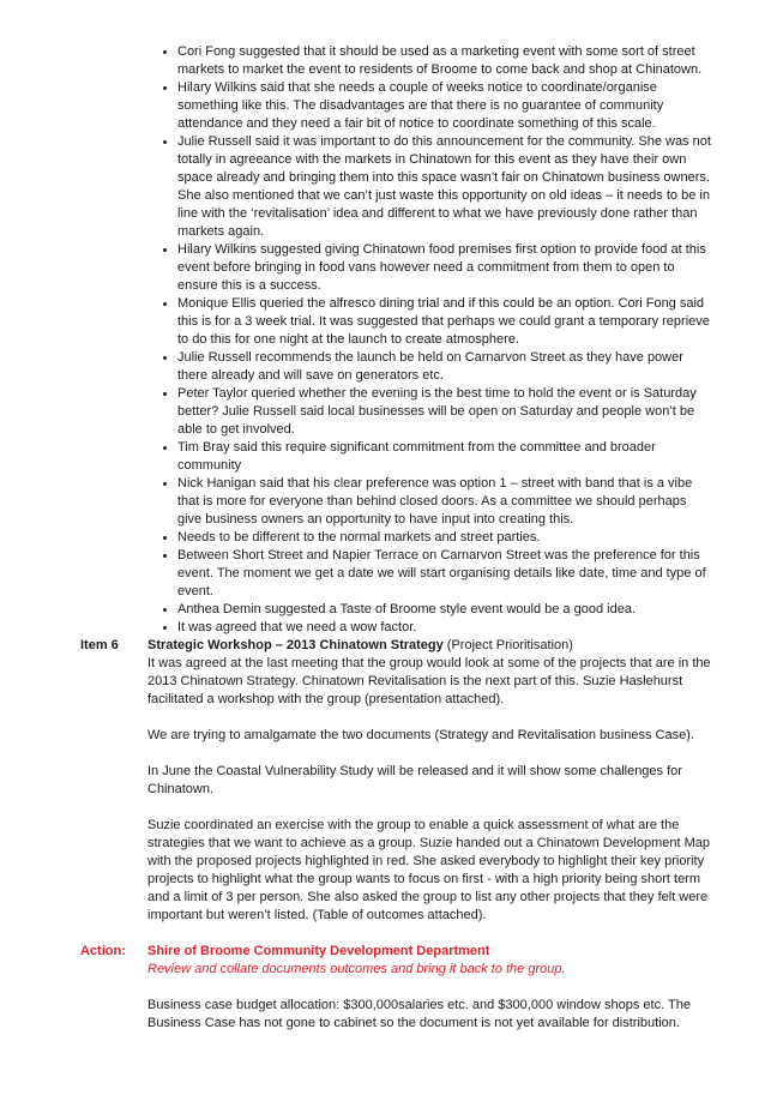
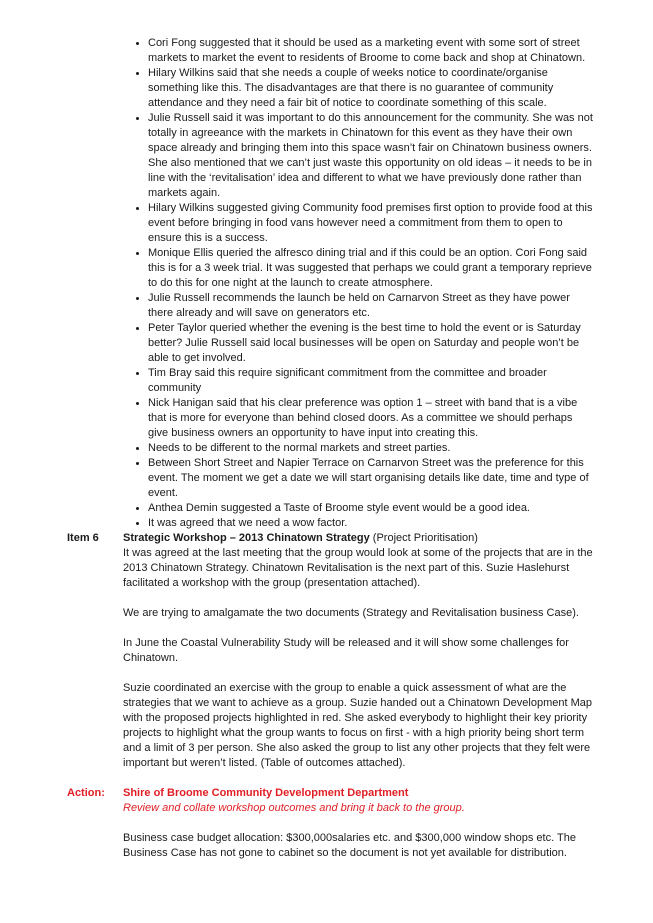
  Cori Fong suggested that it should be used as a marketing event with some sort of street markets to market the event to residents of Broome to come back and shop at Chinatown.
  Hilary Wilkins said that she needs a couple of weeks notice to coordinate/organise something like this. The disadvantages are that there is no guarantee of community attendance and they need a fair bit of notice to coordinate something of this scale.
  Julie Russell said it was important to do this announcement for the community. She was not totally in agreeance with the markets in Chinatown for this event as they have their own space already and bringing them into this space wasn’t fair on Chinatown business owners. She also mentioned that we can’t just waste this opportunity on old ideas – it needs to be in line with the ‘revitalisation’ idea and different to what we have previously done rather than markets again.
- Hilary Wilkins suggested giving Chinatown food premises first option to provide food at this event before bringing in food vans however need a commitment from them to open to ensure this is a success.
+ Hilary Wilkins suggested giving Community food premises first option to provide food at this event before bringing in food vans however need a commitment from them to open to ensure this is a success.
  Monique Ellis queried the alfresco dining trial and if this could be an option. Cori Fong said this is for a 3 week trial. It was suggested that perhaps we could grant a temporary reprieve to do this for one night at the launch to create atmosphere.
  Julie Russell recommends the launch be held on Carnarvon Street as they have power there already and will save on generators etc.
  Peter Taylor queried whether the evening is the best time to hold the event or is Saturday better? Julie Russell said local businesses will be open on Saturday and people won’t be able to get involved.
  Tim Bray said this require significant commitment from the committee and broader community
  Nick Hanigan said that his clear preference was option 1 – street with band that is a vibe that is more for everyone than behind closed doors. As a committee we should perhaps give business owners an opportunity to have input into creating this.
  Needs to be different to the normal markets and street parties.
  Between Short Street and Napier Terrace on Carnarvon Street was the preference for this event. The moment we get a date we will start organising details like date, time and type of event.
  Anthea Demin suggested a Taste of Broome style event would be a good idea.
  It was agreed that we need a wow factor.
  Item 6
  Strategic Workshop – 2013 Chinatown Strategy (Project Prioritisation)
  It was agreed at the last meeting that the group would look at some of the projects that are in the 2013 Chinatown Strategy. Chinatown Revitalisation is the next part of this. Suzie Haslehurst facilitated a workshop with the group (presentation attached).
  We are trying to amalgamate the two documents (Strategy and Revitalisation business Case).
  In June the Coastal Vulnerability Study will be released and it will show some challenges for Chinatown.
  Suzie coordinated an exercise with the group to enable a quick assessment of what are the strategies that we want to achieve as a group. Suzie handed out a Chinatown Development Map with the proposed projects highlighted in red. She asked everybody to highlight their key priority projects to highlight what the group wants to focus on first - with a high priority being short term and a limit of 3 per person. She also asked the group to list any other projects that they felt were important but weren’t listed. (Table of outcomes attached).
  Action:
  Shire of Broome Community Development Department
- Review and collate documents outcomes and bring it back to the group.
+ Review and collate workshop outcomes and bring it back to the group.
  Business case budget allocation: $300,000salaries etc. and $300,000 window shops etc. The Business Case has not gone to cabinet so the document is not yet available for distribution.
